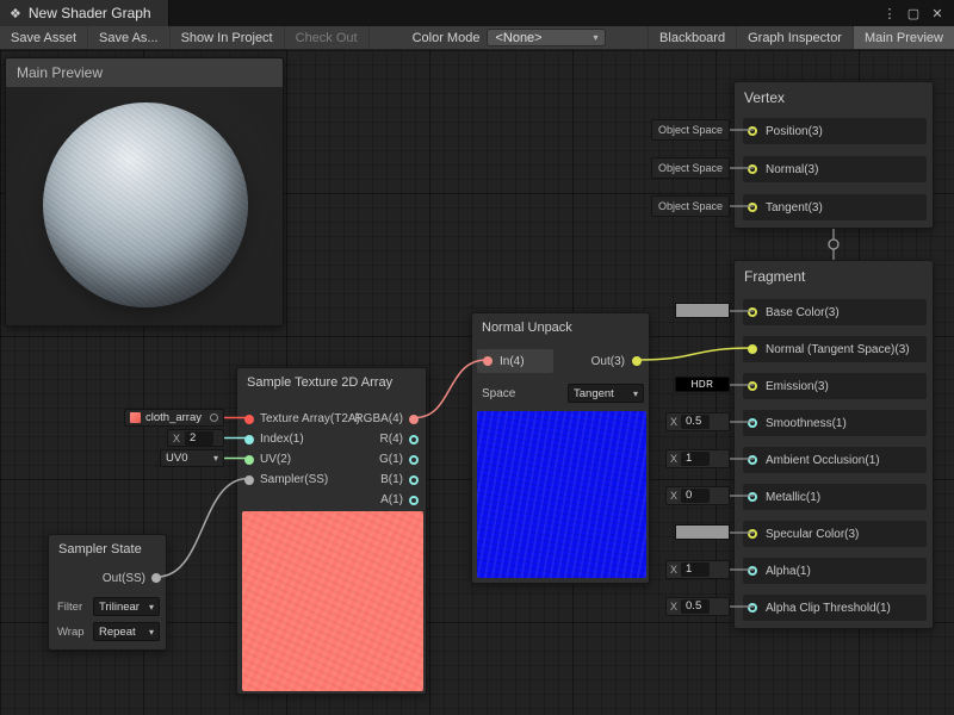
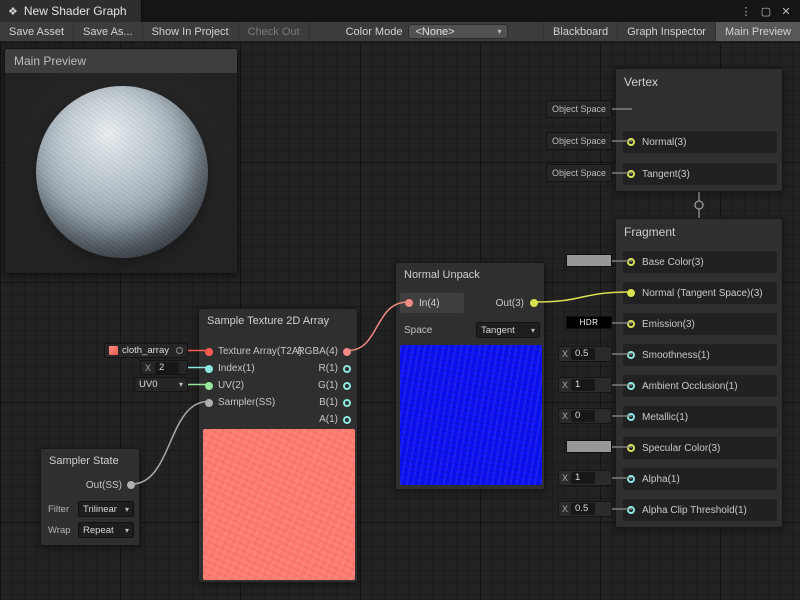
  ❖
  New Shader Graph
  ⋮
  ▢
  ✕
  Save Asset
  Save As...
  Show In Project
  Check Out
  Color Mode
  <None>
  ▾
  Blackboard
  Graph Inspector
  Main Preview
  Main Preview
  Vertex
- Position(3)
  Normal(3)
  Tangent(3)
  Object Space
  Object Space
  Object Space
  Fragment
  Base Color(3)
  Normal (Tangent Space)(3)
  Emission(3)
  Smoothness(1)
  Ambient Occlusion(1)
  Metallic(1)
  Specular Color(3)
  Alpha(1)
  Alpha Clip Threshold(1)
  HDR
  X
  0.5
  X
  1
  X
  0
  X
  1
  X
  0.5
  Sample Texture 2D Array
  Texture Array(T2A)
  Index(1)
  UV(2)
  Sampler(SS)
  RGBA(4)
- R(4)
+ R(1)
  G(1)
  B(1)
  A(1)
  cloth_array
  X
  2
  UV0
  ▾
  Normal Unpack
  In(4)
  Out(3)
  Space
  Tangent
  ▾
  Sampler State
  Out(SS)
  Filter
  Trilinear
  ▾
  Wrap
  Repeat
  ▾
